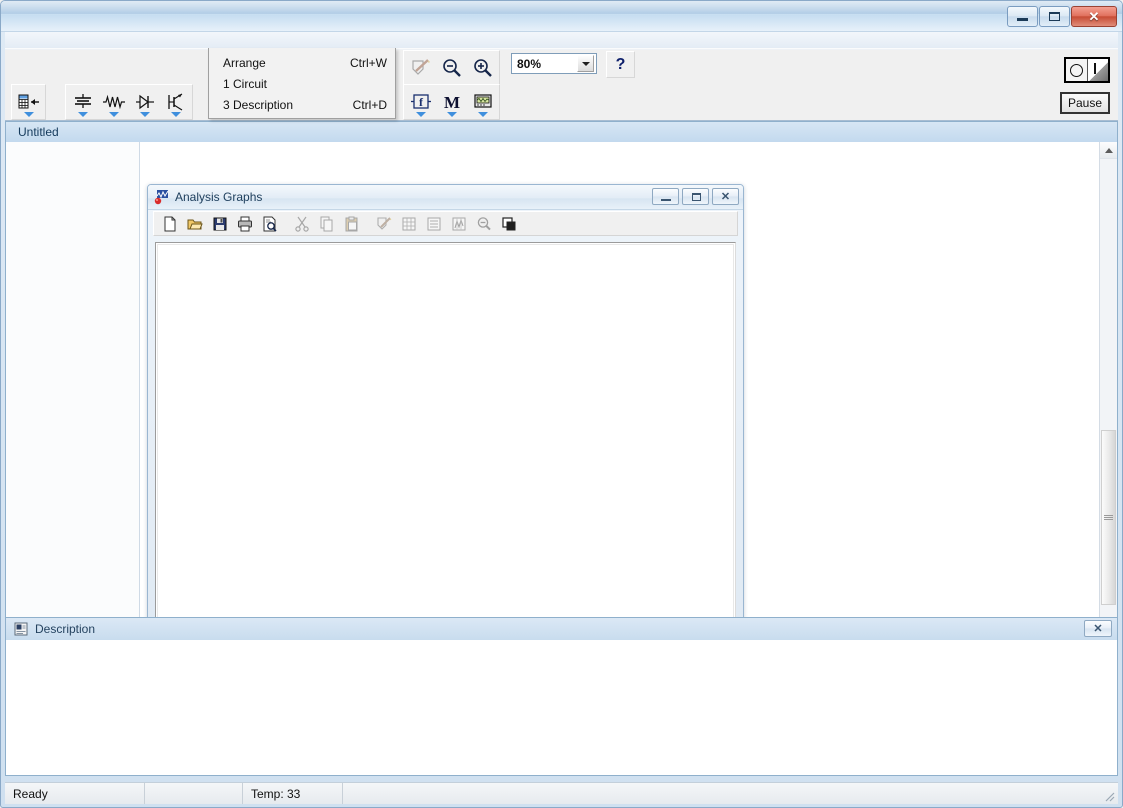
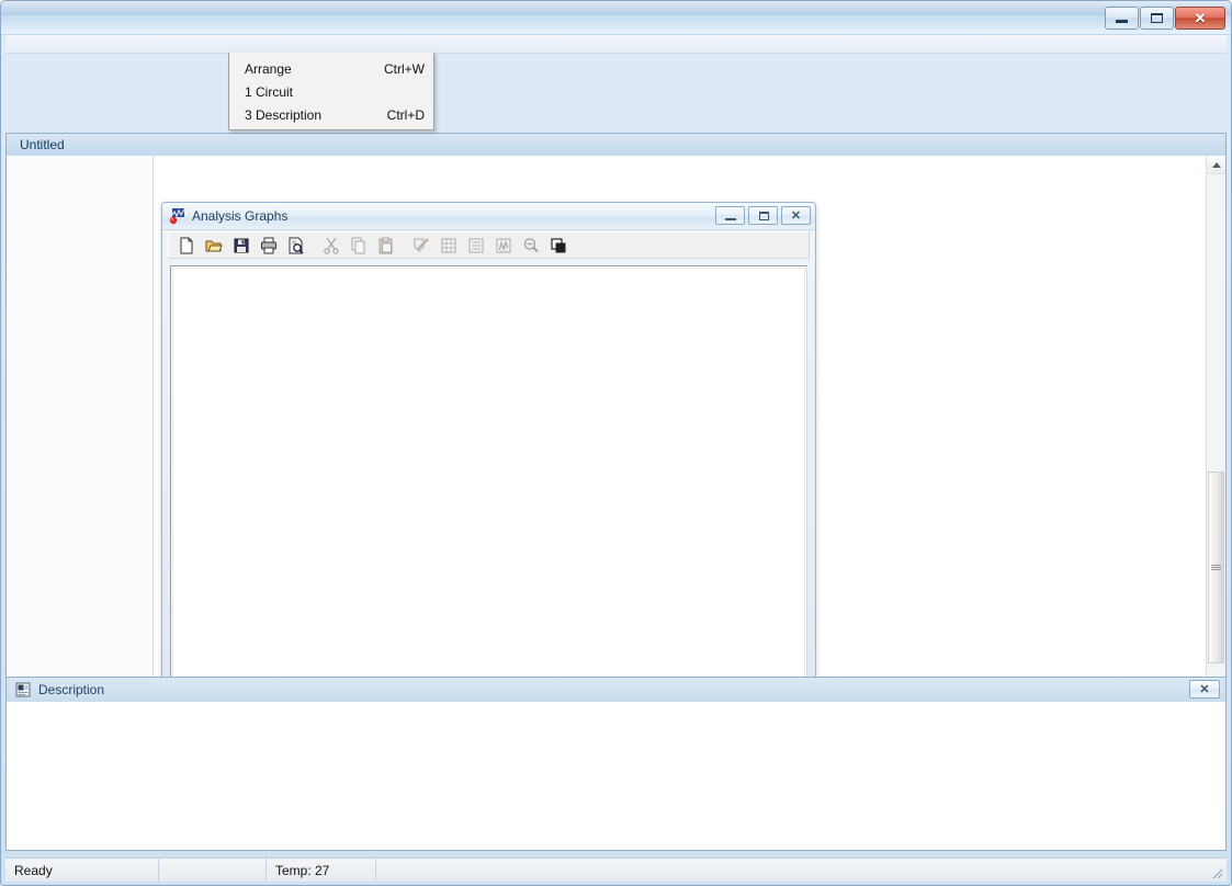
  ✕
- 80%
- ?
- f
- M
- Pause
  Arrange
  Ctrl+W
  1 Circuit
  3 Description
  Ctrl+D
  Untitled
  Analysis Graphs
  ✕
  Description
  ✕
  Ready
- Temp: 33
+ Temp: 27
